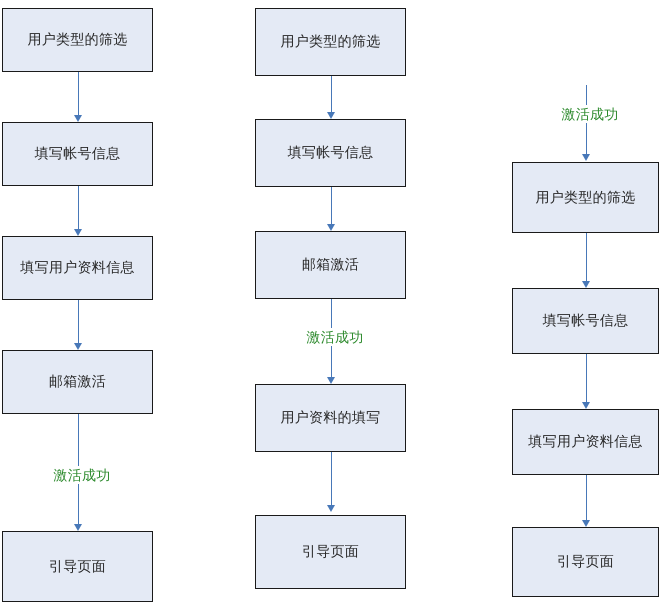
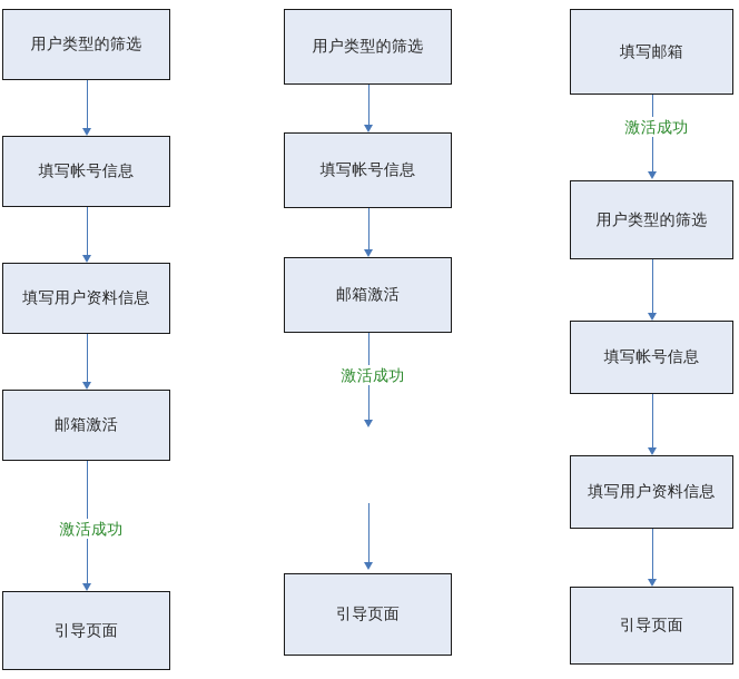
  用户类型的筛选
  填写帐号信息
  填写用户资料信息
  邮箱激活
  激活成功
  引导页面
  用户类型的筛选
  填写帐号信息
  邮箱激活
  激活成功
- 用户资料的填写
  引导页面
+ 填写邮箱
  激活成功
  用户类型的筛选
  填写帐号信息
  填写用户资料信息
  引导页面
